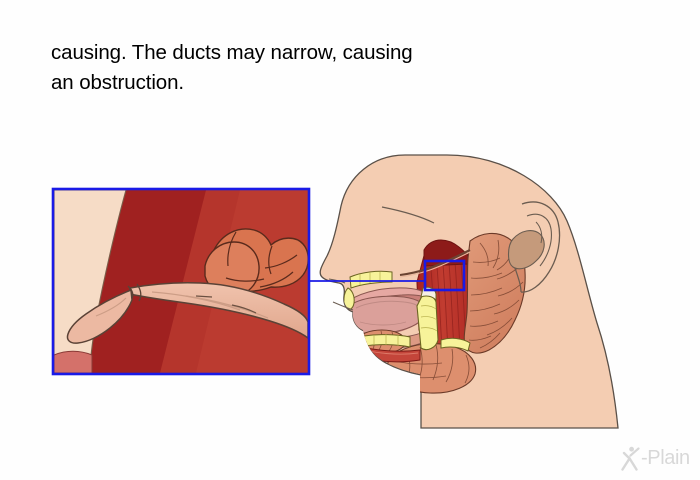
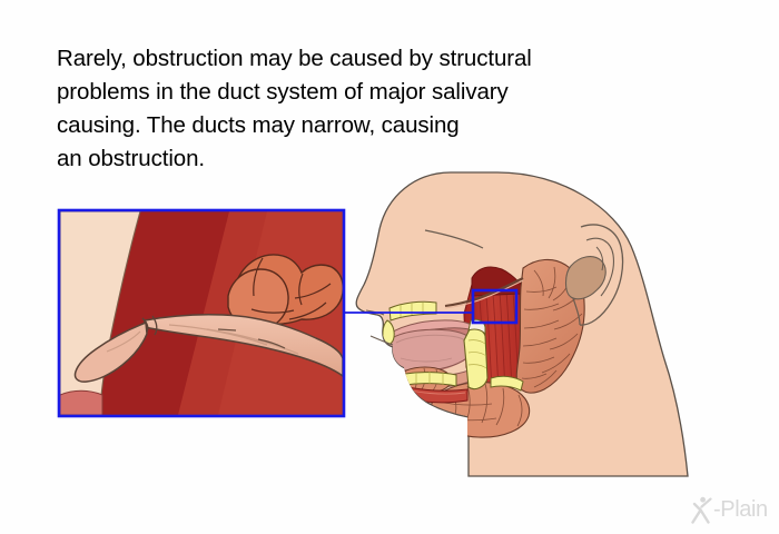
+ Rarely, obstruction may be caused by structural
+ problems in the duct system of major salivary
  causing. The ducts may narrow, causing
  an obstruction.
  -Plain
